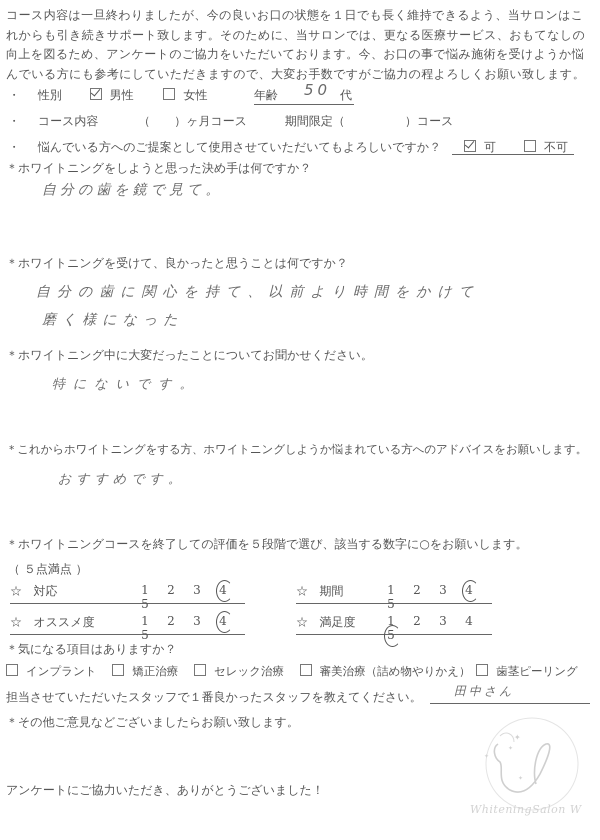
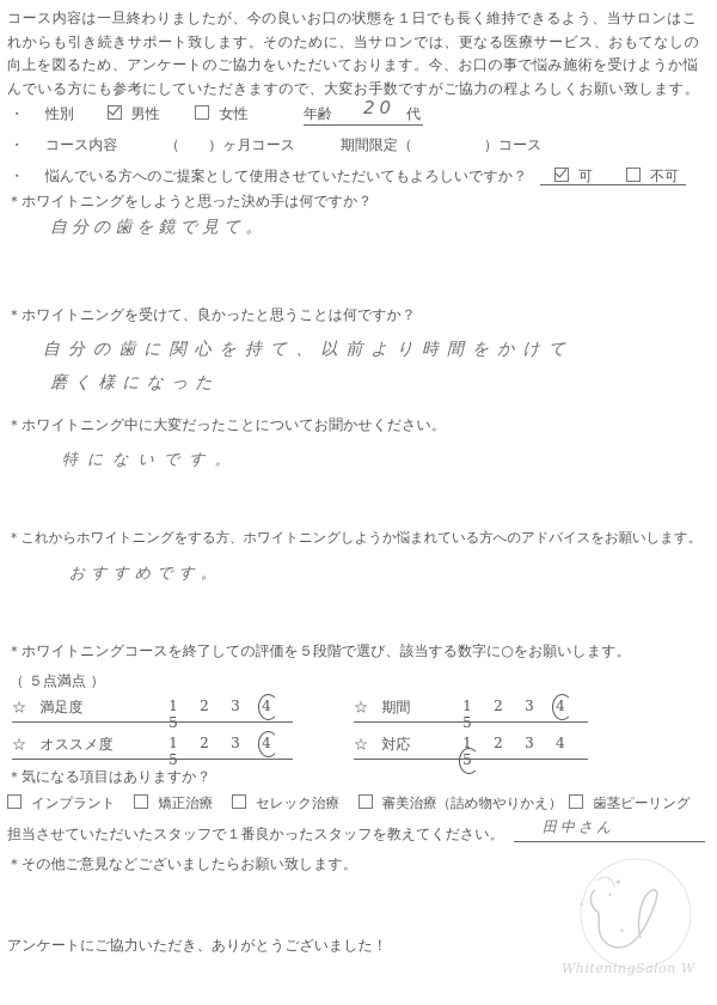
  コース内容は一旦終わりましたが、今の良いお口の状態を１日でも長く維持できるよう、当サロンはこれからも引き続きサポート致します。そのために、当サロンでは、更なる医療サービス、おもてなしの向上を図るため、アンケートのご協力をいただいております。今、お口の事で悩み施術を受けようか悩んでいる方にも参考にしていただきますので、大変お手数ですがご協力の程よろしくお願い致します。
  ・ 性別 男性 女性
  年齢
- 50
+ 20
  代
  ・ コース内容 （ ）ヶ月コース 期間限定（ ）コース
  ・ 悩んでいる方へのご提案として使用させていただいてもよろしいですか？
  可
  不可
  ＊ホワイトニングをしようと思った決め手は何ですか？
  自分の歯を鏡で見て。
  ＊ホワイトニングを受けて、良かったと思うことは何ですか？
  自分の歯に関心を持て、以前より時間をかけて
  磨く様になった
  ＊ホワイトニング中に大変だったことについてお聞かせください。
  特にないです。
  ＊これからホワイトニングをする方、ホワイトニングしようか悩まれている方へのアドバイスをお願いします。
  おすすめです。
  ＊ホワイトニングコースを終了しての評価を５段階で選び、該当する数字に○をお願いします。
  （ ５点満点 ）
- ☆ 対応
+ ☆ 満足度
  1 2 3 45
  ☆ 期間
  1 2 3 45
  ☆ オススメ度
  1 2 3 45
- ☆ 満足度
+ ☆ 対応
  1 2 3 45
  ＊気になる項目はありますか？
  インプラント 矯正治療 セレック治療 審美治療（詰め物やりかえ） 歯茎ピーリング
  担当させていただいたスタッフで１番良かったスタッフを教えてください。
  田中さん
  ＊その他ご意見などございましたらお願い致します。
  ✦
  WhiteningSalon W
  アンケートにご協力いただき、ありがとうございました！
